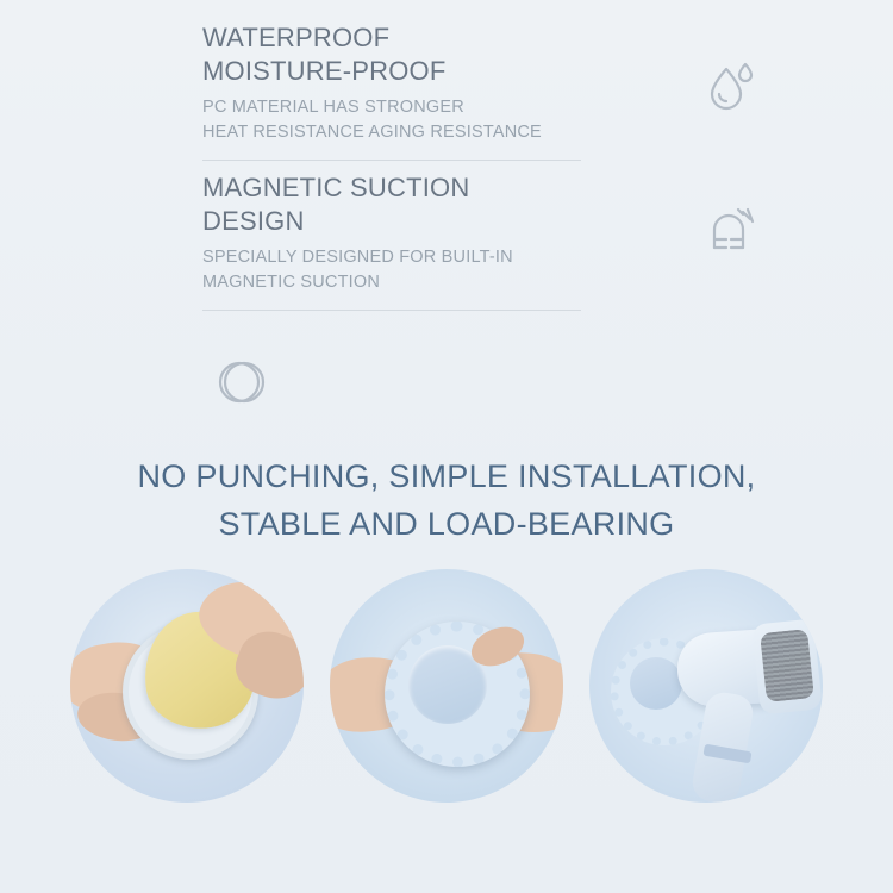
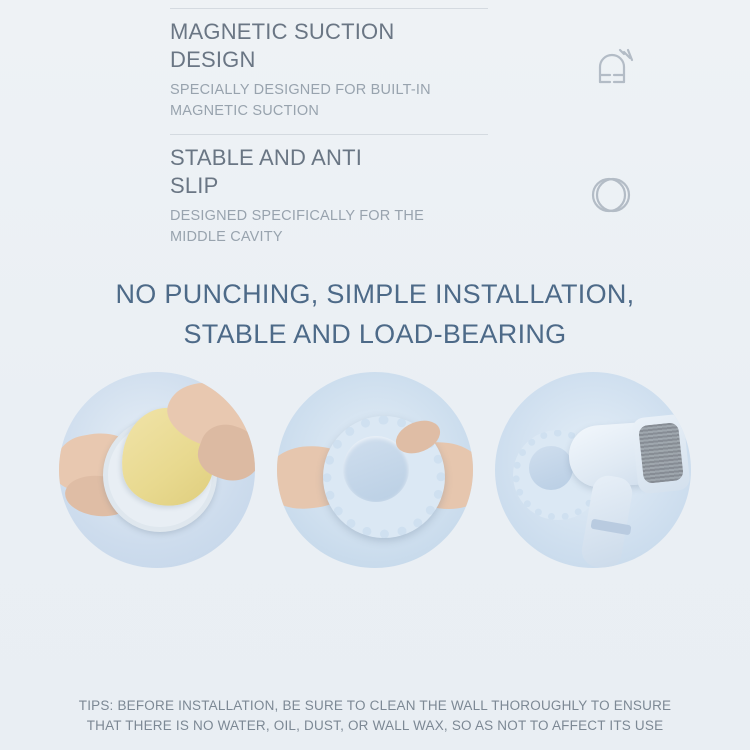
- WATERPROOF
- MOISTURE-PROOF
- PC MATERIAL HAS STRONGER
- HEAT RESISTANCE AGING RESISTANCE
  MAGNETIC SUCTION
  DESIGN
  SPECIALLY DESIGNED FOR BUILT-IN
  MAGNETIC SUCTION
+ STABLE AND ANTI
+ SLIP
+ DESIGNED SPECIFICALLY FOR THE
+ MIDDLE CAVITY
  NO PUNCHING, SIMPLE INSTALLATION,
  STABLE AND LOAD-BEARING
+ TIPS: BEFORE INSTALLATION, BE SURE TO CLEAN THE WALL THOROUGHLY TO ENSURE
+ THAT THERE IS NO WATER, OIL, DUST, OR WALL WAX, SO AS NOT TO AFFECT ITS USE
